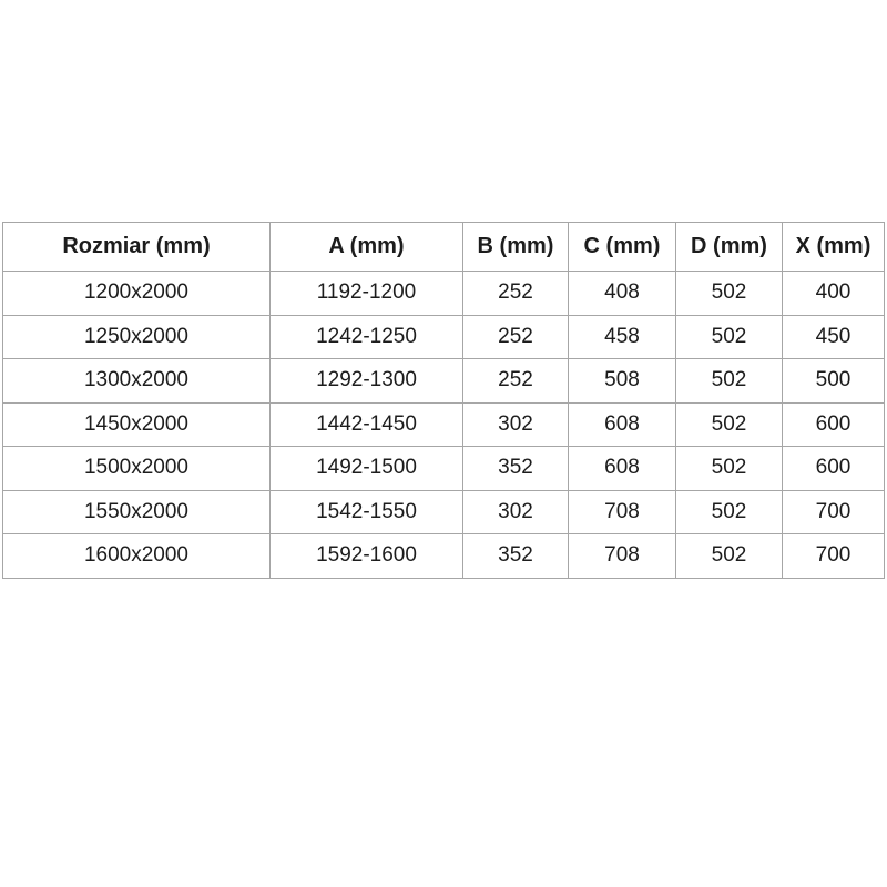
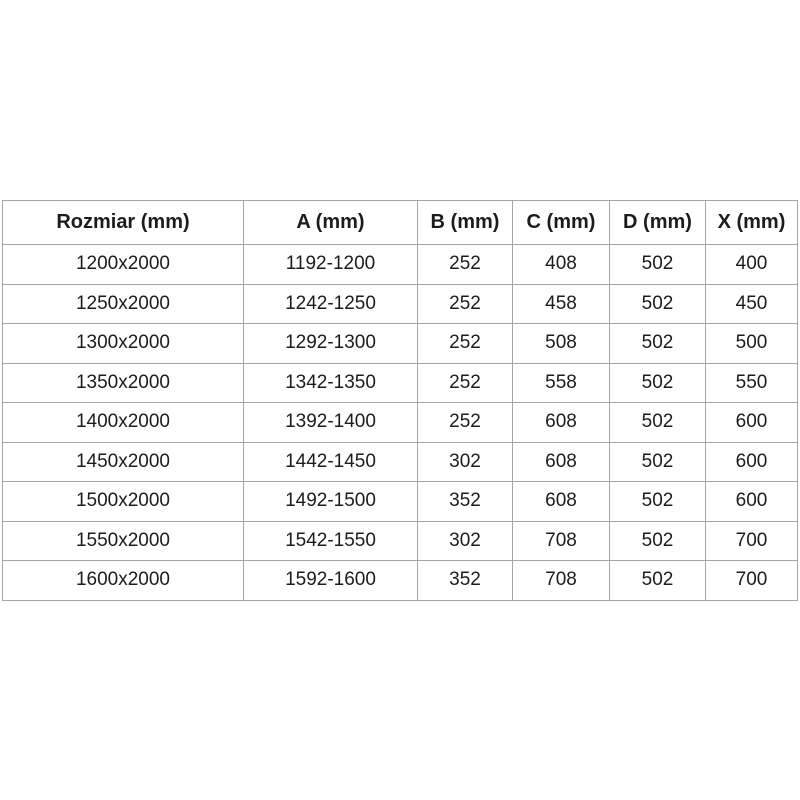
  Rozmiar (mm)	A (mm)	B (mm)	C (mm)	D (mm)	X (mm)
  1200x2000	1192-1200	252	408	502	400
  1250x2000	1242-1250	252	458	502	450
  1300x2000	1292-1300	252	508	502	500
+ 1350x2000	1342-1350	252	558	502	550
+ 1400x2000	1392-1400	252	608	502	600
  1450x2000	1442-1450	302	608	502	600
  1500x2000	1492-1500	352	608	502	600
  1550x2000	1542-1550	302	708	502	700
  1600x2000	1592-1600	352	708	502	700
